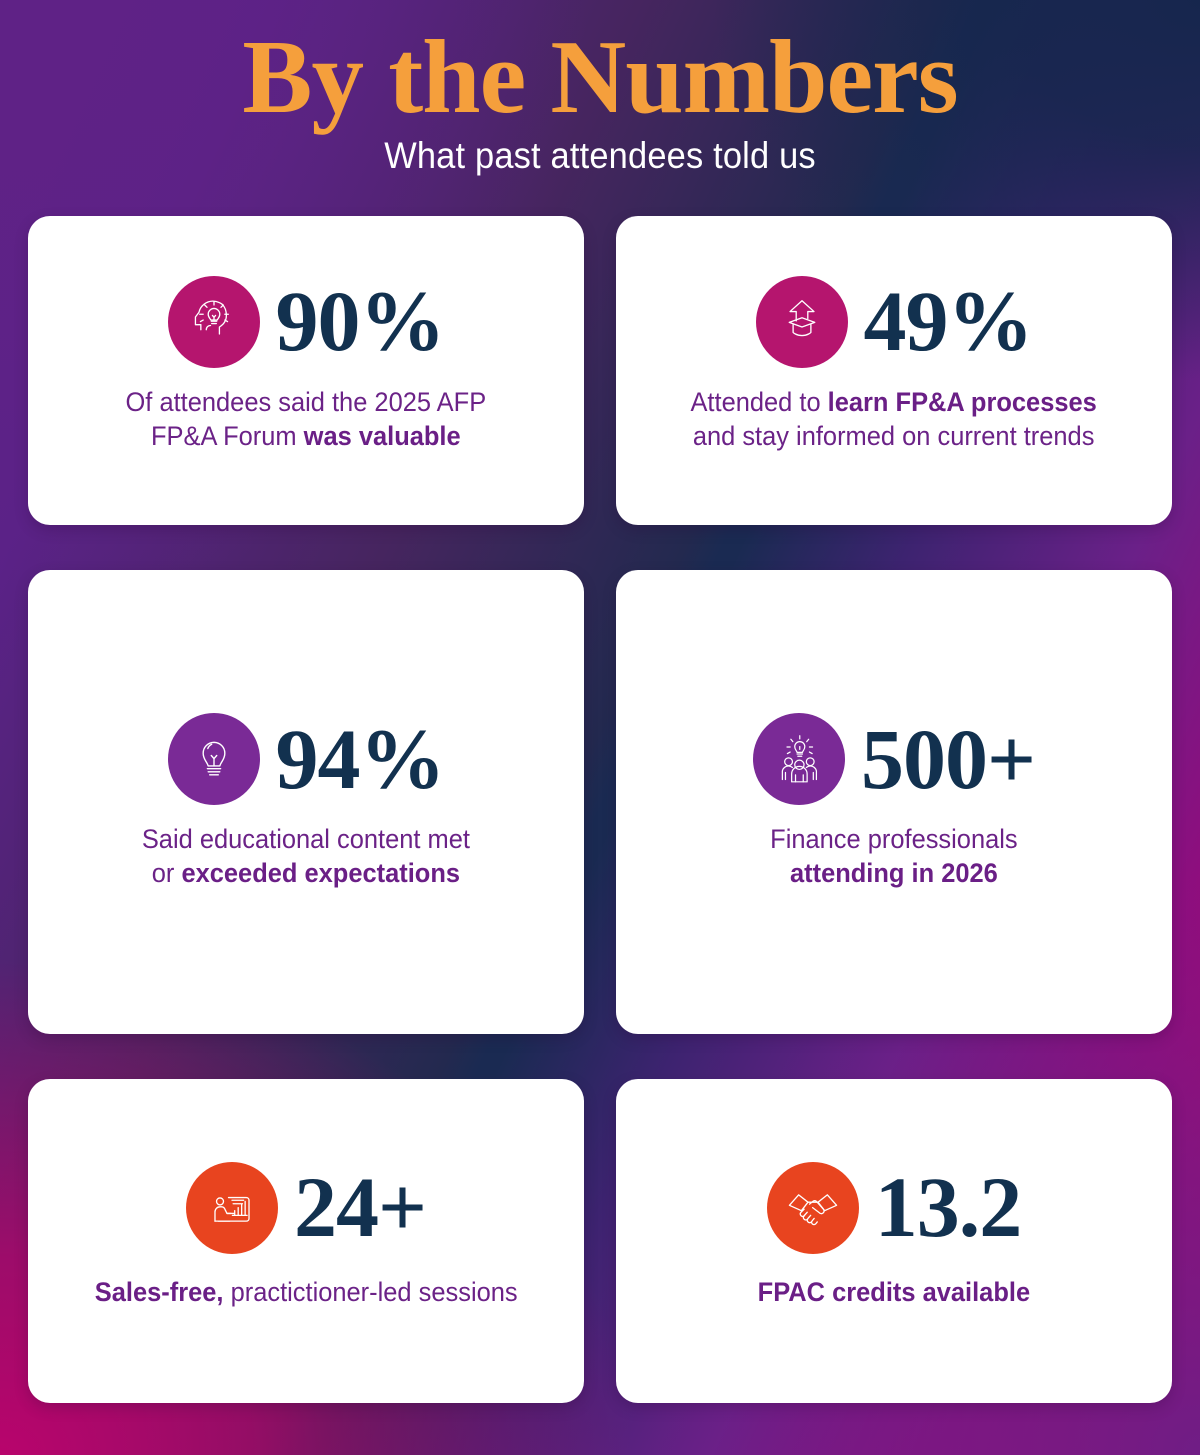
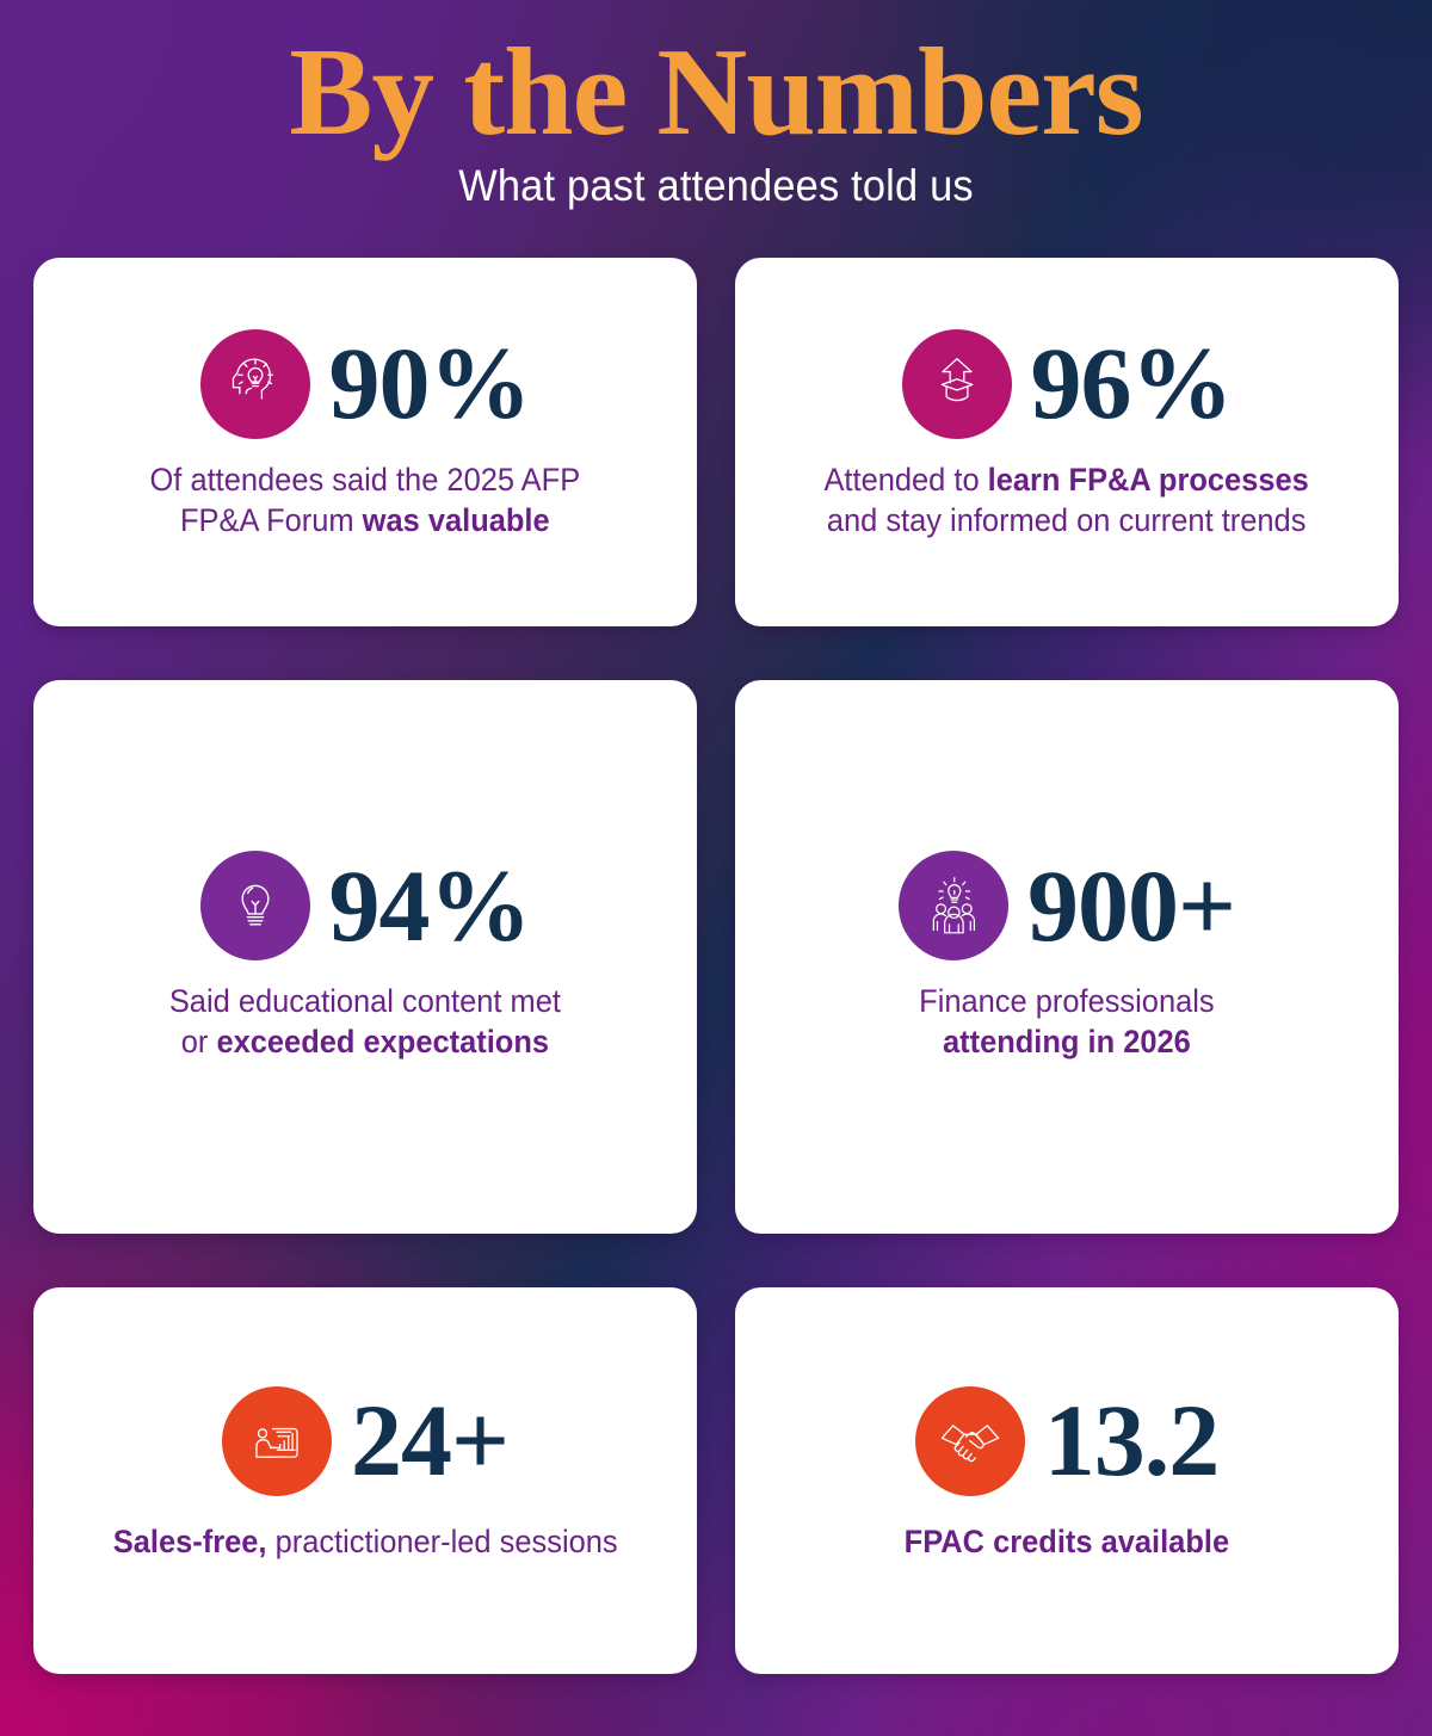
  By the Numbers
  What past attendees told us
  90%
  Of attendees said the 2025 AFP
  FP&A Forum was valuable
- 49%
+ 96%
  Attended to learn FP&A processes
  and stay informed on current trends
  94%
  Said educational content met
  or exceeded expectations
- 500+
+ 900+
  Finance professionals
  attending in 2026
  24+
  Sales-free, practictioner-led sessions
  13.2
  FPAC credits available
